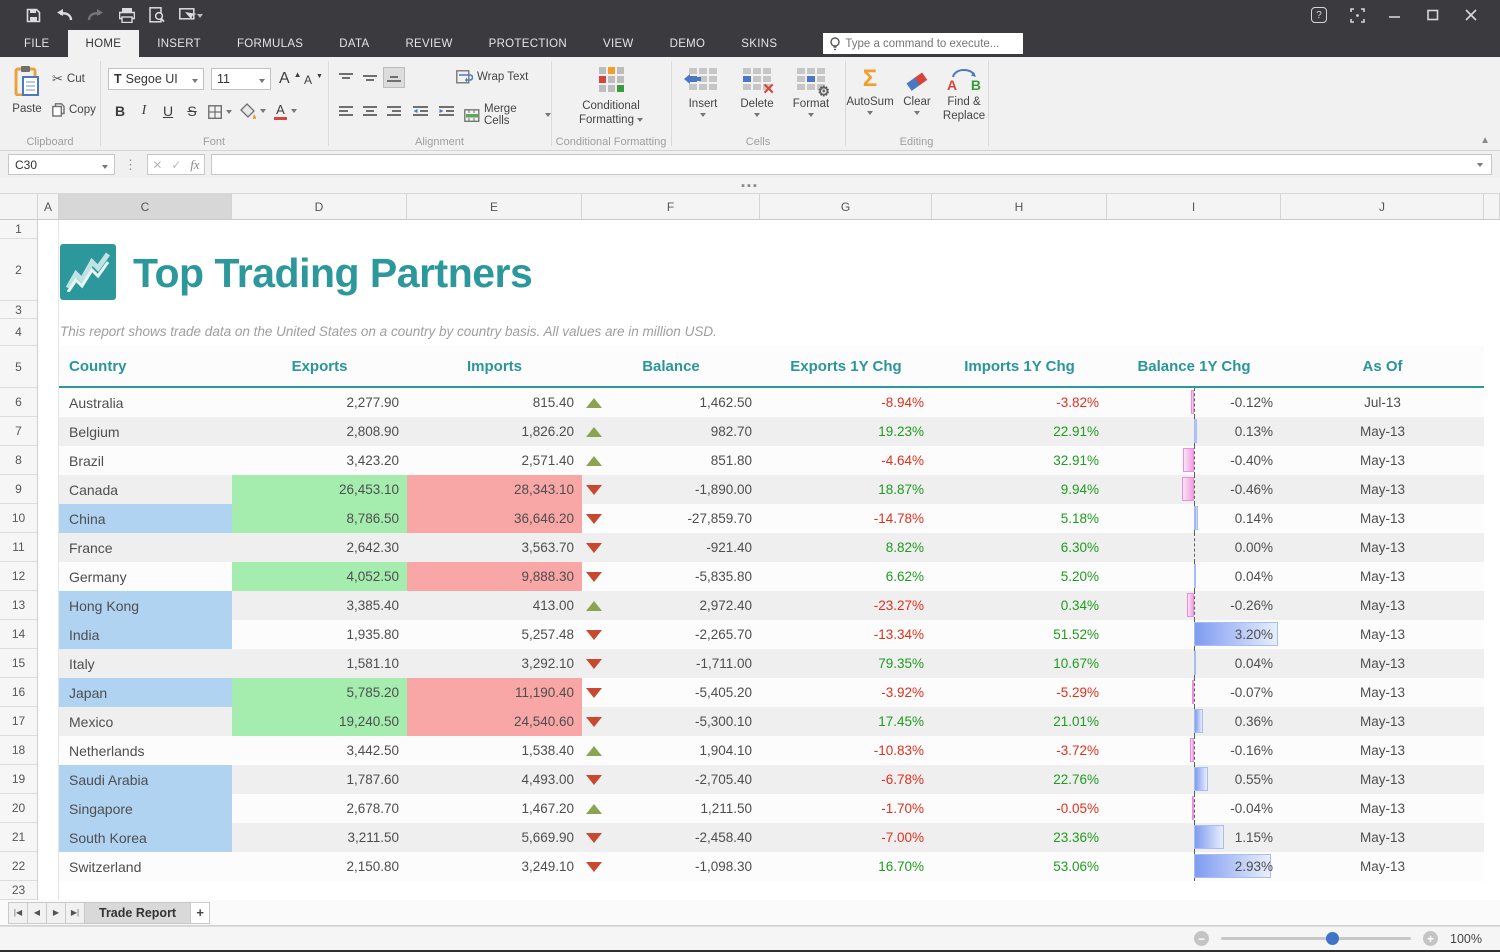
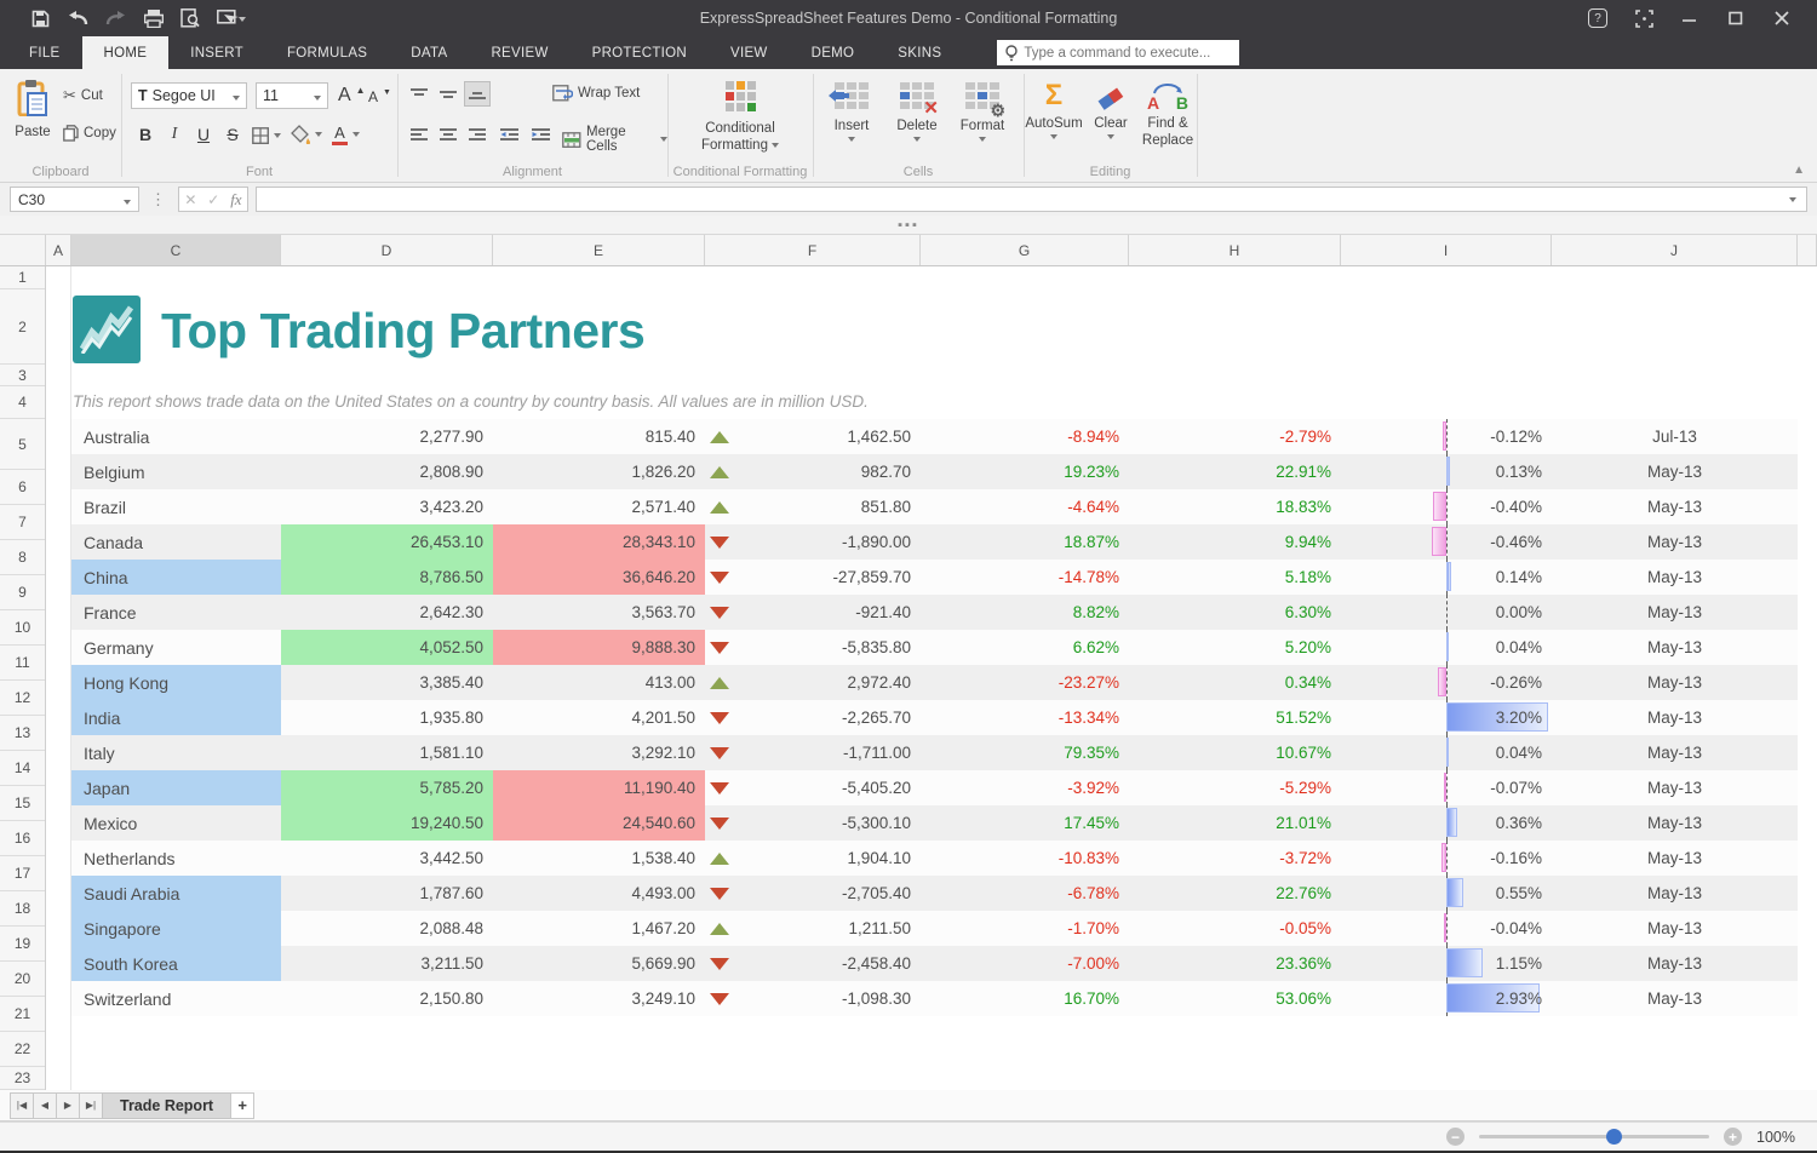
+ ExpressSpreadSheet Features Demo - Conditional Formatting
  ?
  FILE
  HOME
  INSERT
  FORMULAS
  DATA
  REVIEW
  PROTECTION
  VIEW
  DEMO
  SKINS
  Type a command to execute...
  Paste
  ✂
  Cut
  Copy
  Clipboard
  T
  Segoe UI
  11
  A
  ▲
  A
  B
  I
  U
  S
  A
  Font
  Wrap Text
  Merge Cells
  Alignment
  Conditional
  Formatting
  Conditional Formatting
  Insert
  ✕
  Delete
  ⚙
  Format
  Cells
  Σ
  AutoSum
  Clear
  A
  B
  Find &
  Replace
  Editing
  ▲
  C30
  ⋮
  ✕
  ✓
  fx
  ▪▪▪
  A
  C
  D
  E
  F
  G
  H
  I
  J
  1
  2
  3
  4
  5
  6
  7
  8
  9
  10
  11
  12
  13
  14
  15
  16
  17
  18
  19
  20
  21
  22
  23
  Top Trading Partners
  This report shows trade data on the United States on a country by country basis. All values are in million USD.
- Country
- Exports
- Imports
- Balance
- Exports 1Y Chg
- Imports 1Y Chg
- Balance 1Y Chg
- As Of
  Australia
  2,277.90
  815.40
  1,462.50
  -8.94%
- -3.82%
+ -2.79%
  -0.12%
  Jul-13
  Belgium
  2,808.90
  1,826.20
  982.70
  19.23%
  22.91%
  0.13%
  May-13
  Brazil
  3,423.20
  2,571.40
  851.80
  -4.64%
- 32.91%
+ 18.83%
  -0.40%
  May-13
  Canada
  26,453.10
  28,343.10
  -1,890.00
  18.87%
  9.94%
  -0.46%
  May-13
  China
  8,786.50
  36,646.20
  -27,859.70
  -14.78%
  5.18%
  0.14%
  May-13
  France
  2,642.30
  3,563.70
  -921.40
  8.82%
  6.30%
  0.00%
  May-13
  Germany
  4,052.50
  9,888.30
  -5,835.80
  6.62%
  5.20%
  0.04%
  May-13
  Hong Kong
  3,385.40
  413.00
  2,972.40
  -23.27%
  0.34%
  -0.26%
  May-13
  India
  1,935.80
- 5,257.48
+ 4,201.50
  -2,265.70
  -13.34%
  51.52%
  3.20%
  May-13
  Italy
  1,581.10
  3,292.10
  -1,711.00
  79.35%
  10.67%
  0.04%
  May-13
  Japan
  5,785.20
  11,190.40
  -5,405.20
  -3.92%
  -5.29%
  -0.07%
  May-13
  Mexico
  19,240.50
  24,540.60
  -5,300.10
  17.45%
  21.01%
  0.36%
  May-13
  Netherlands
  3,442.50
  1,538.40
  1,904.10
  -10.83%
  -3.72%
  -0.16%
  May-13
  Saudi Arabia
  1,787.60
  4,493.00
  -2,705.40
  -6.78%
  22.76%
  0.55%
  May-13
  Singapore
- 2,678.70
+ 2,088.48
  1,467.20
  1,211.50
  -1.70%
  -0.05%
  -0.04%
  May-13
  South Korea
  3,211.50
  5,669.90
  -2,458.40
  -7.00%
  23.36%
  1.15%
  May-13
  Switzerland
  2,150.80
  3,249.10
  -1,098.30
  16.70%
  53.06%
  2.93%
  May-13
  |◀
  ◀
  ▶
  ▶|
  Trade Report
  +
  −
  +
  100%
